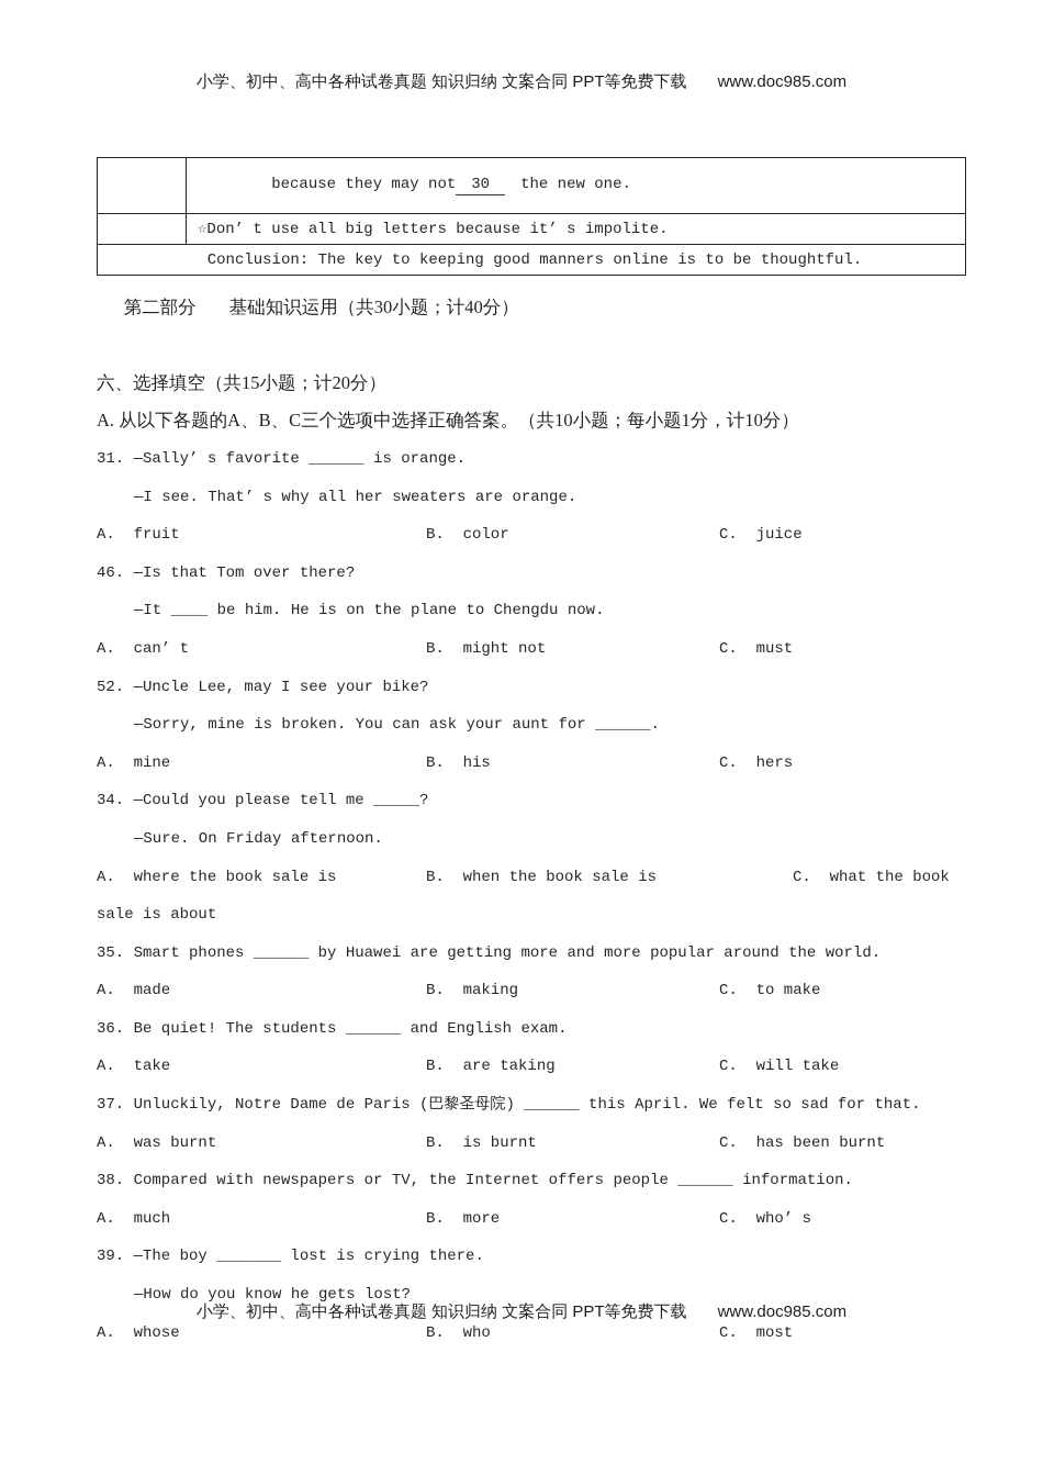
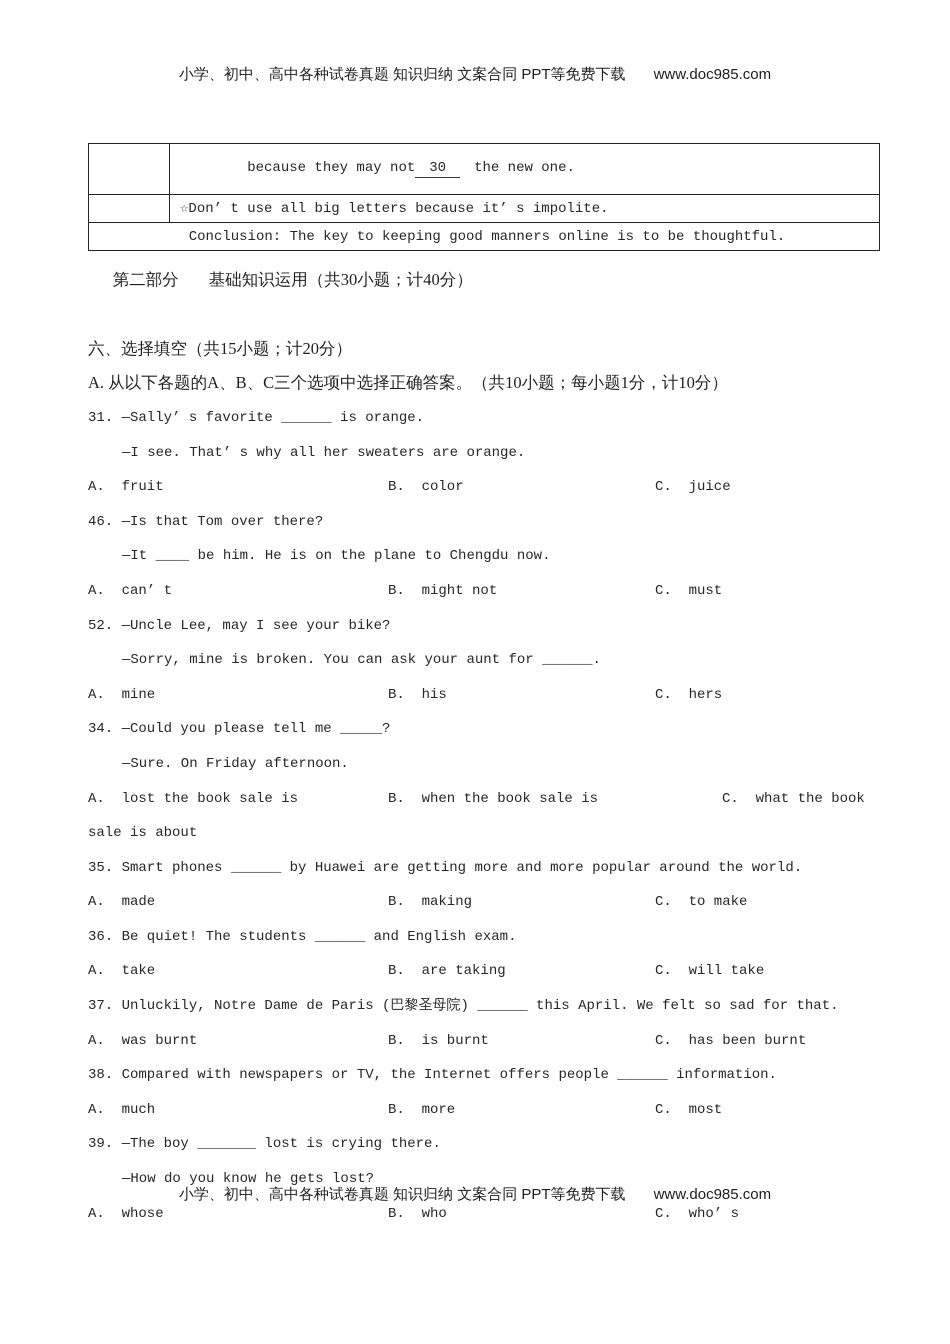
  小学、初中、高中各种试卷真题 知识归纳 文案合同 PPT等免费下载
  www.doc985.com
  	because they may not 30 the new one.
  	☆Don’ t use all big letters because it’ s impolite.
  Conclusion: The key to keeping good manners online is to be thoughtful.
  第二部分 基础知识运用（共30小题；计40分）
  六、选择填空（共15小题；计20分）
  A. 从以下各题的A、B、C三个选项中选择正确答案。（共10小题；每小题1分，计10分）
  31. —Sally’ s favorite ______ is orange.
  —I see. That’ s why all her sweaters are orange.
  A. fruit
  B. color
  C. juice
  46. —Is that Tom over there?
  —It ____ be him. He is on the plane to Chengdu now.
  A. can’ t
  B. might not
  C. must
  52. —Uncle Lee, may I see your bike?
  —Sorry, mine is broken. You can ask your aunt for ______.
  A. mine
  B. his
  C. hers
  34. —Could you please tell me _____?
  —Sure. On Friday afternoon.
- A. where the book sale is
+ A. lost the book sale is
  B. when the book sale is
  C. what the book
  sale is about
  35. Smart phones ______ by Huawei are getting more and more popular around the world.
  A. made
  B. making
  C. to make
  36. Be quiet! The students ______ and English exam.
  A. take
  B. are taking
  C. will take
  37. Unluckily, Notre Dame de Paris (巴黎圣母院) ______ this April. We felt so sad for that.
  A. was burnt
  B. is burnt
  C. has been burnt
  38. Compared with newspapers or TV, the Internet offers people ______ information.
  A. much
  B. more
- C. who’ s
+ C. most
  39. —The boy _______ lost is crying there.
  —How do you know he gets lost?
  A. whose
  B. who
- C. most
+ C. who’ s
  小学、初中、高中各种试卷真题 知识归纳 文案合同 PPT等免费下载
  www.doc985.com
